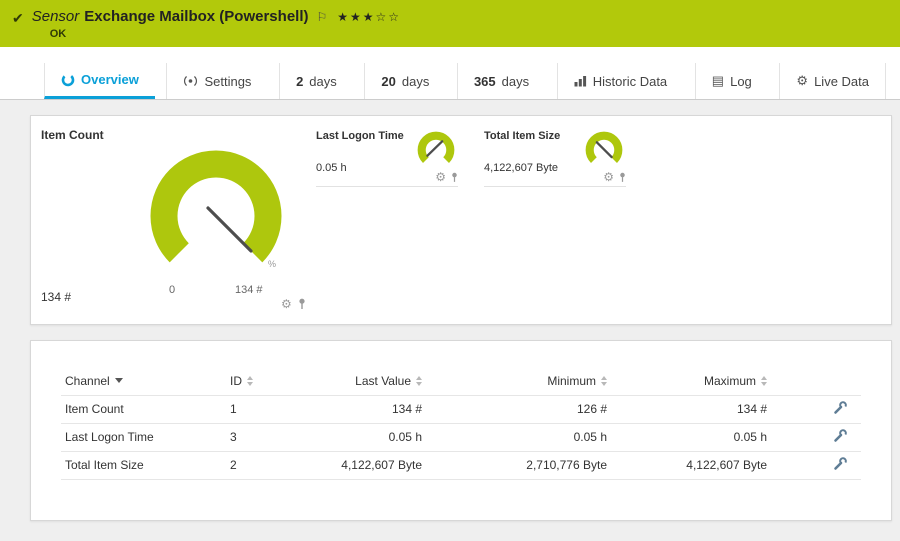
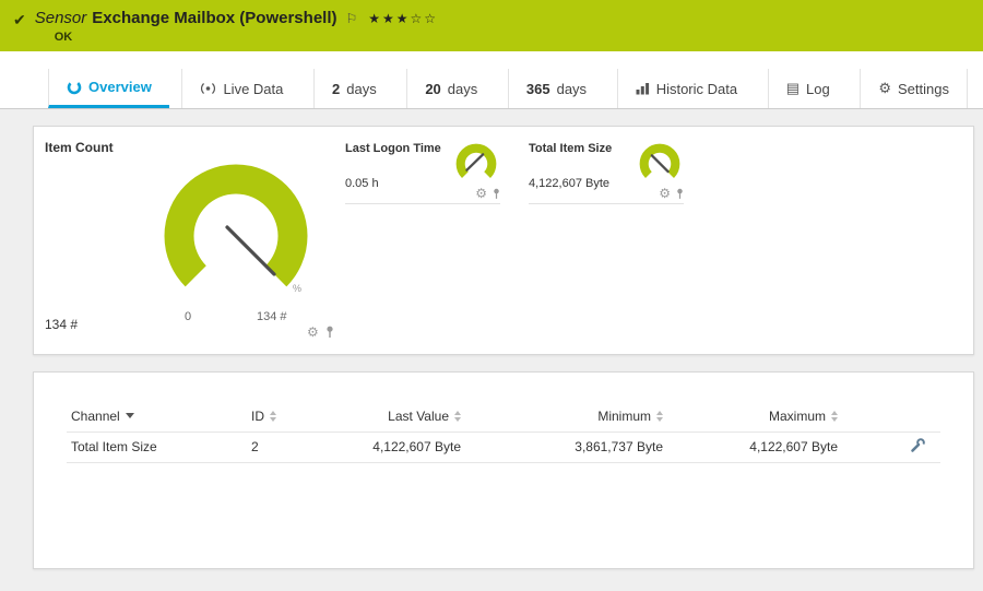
  ✔
  Sensor
  Exchange Mailbox (Powershell)
  ⚐
  ★★★☆☆
  OK
  Overview
- Settings
+ Live Data
  2
  days
  20
  days
  365
  days
  Historic Data
  ▤
  Log
  ⚙
- Live Data
+ Settings
  Item Count
  %
  0
  134 #
  134 #
  ⚙
  Last Logon Time
  0.05 h
  ⚙
  Total Item Size
  4,122,607 Byte
  ⚙
  Channel	ID	Last Value	Minimum	Maximum
- Item Count	1	134 #	126 #	134 #
- Last Logon Time	3	0.05 h	0.05 h	0.05 h
- Total Item Size	2	4,122,607 Byte	2,710,776 Byte	4,122,607 Byte
+ Total Item Size	2	4,122,607 Byte	3,861,737 Byte	4,122,607 Byte
